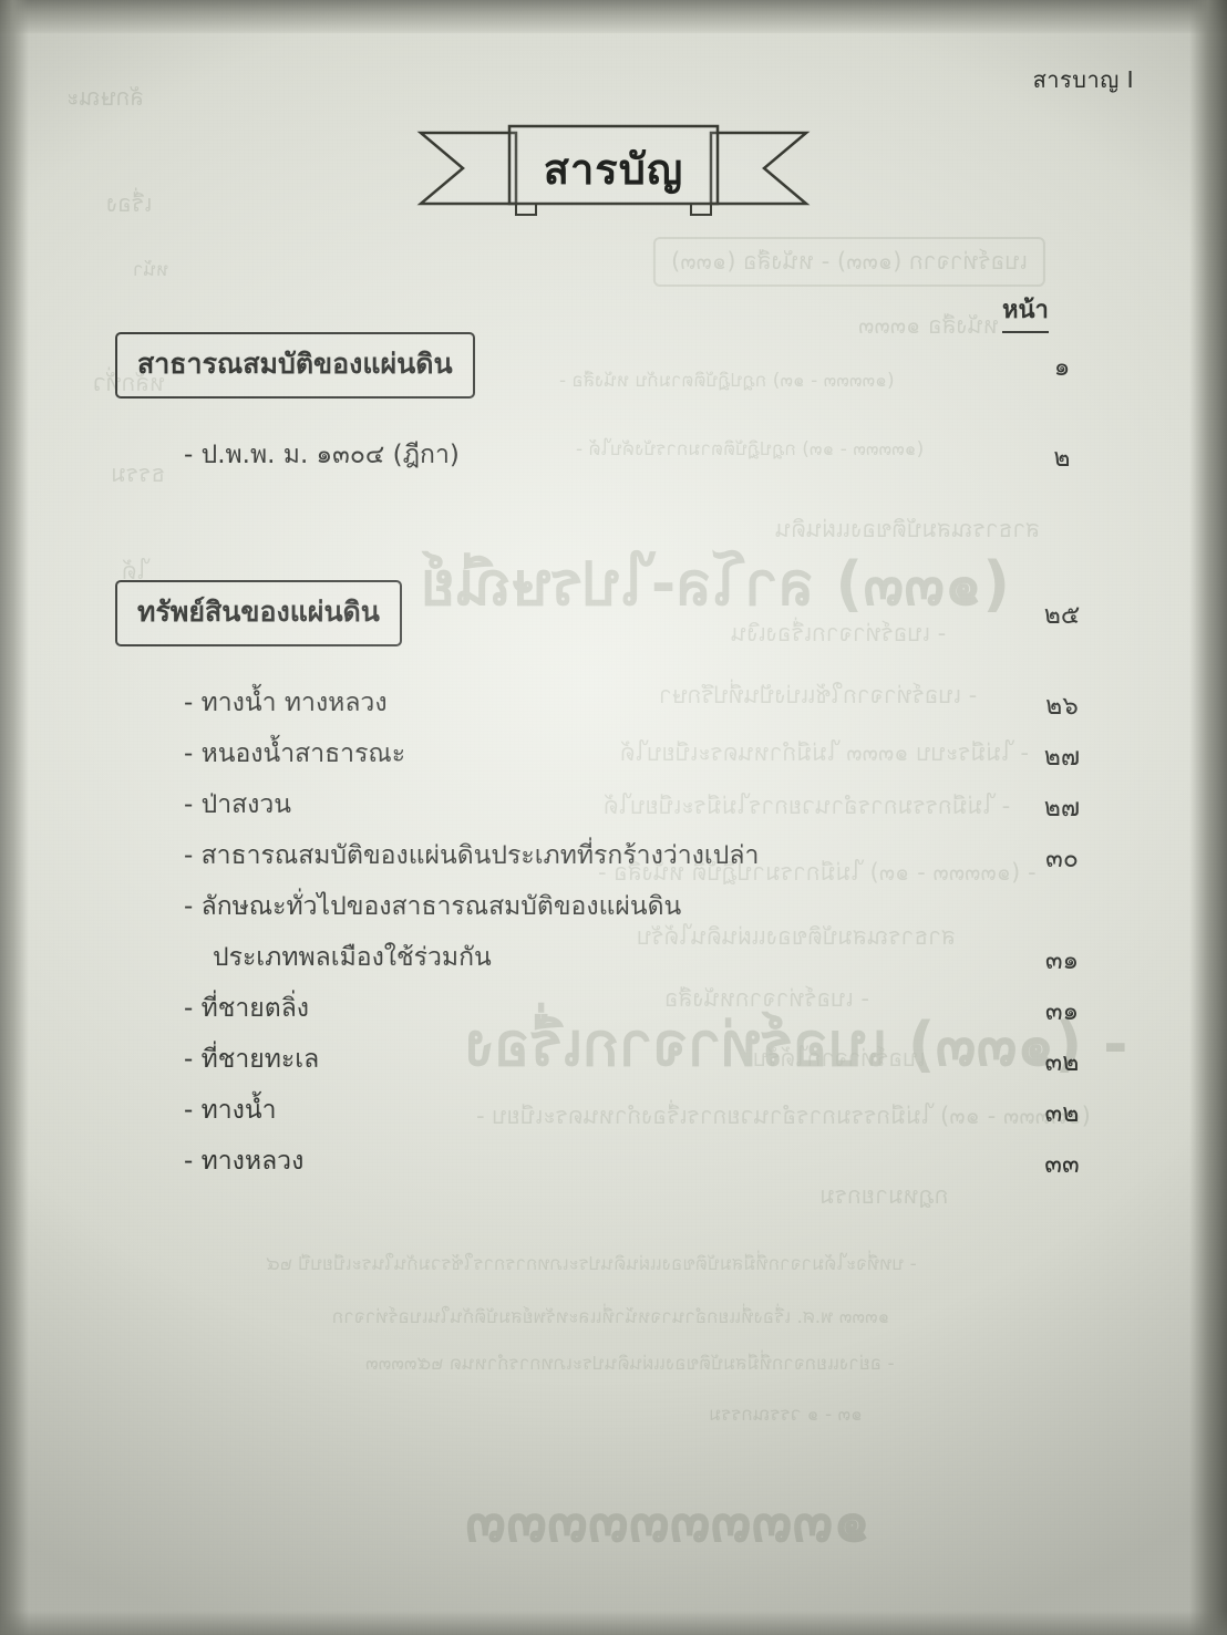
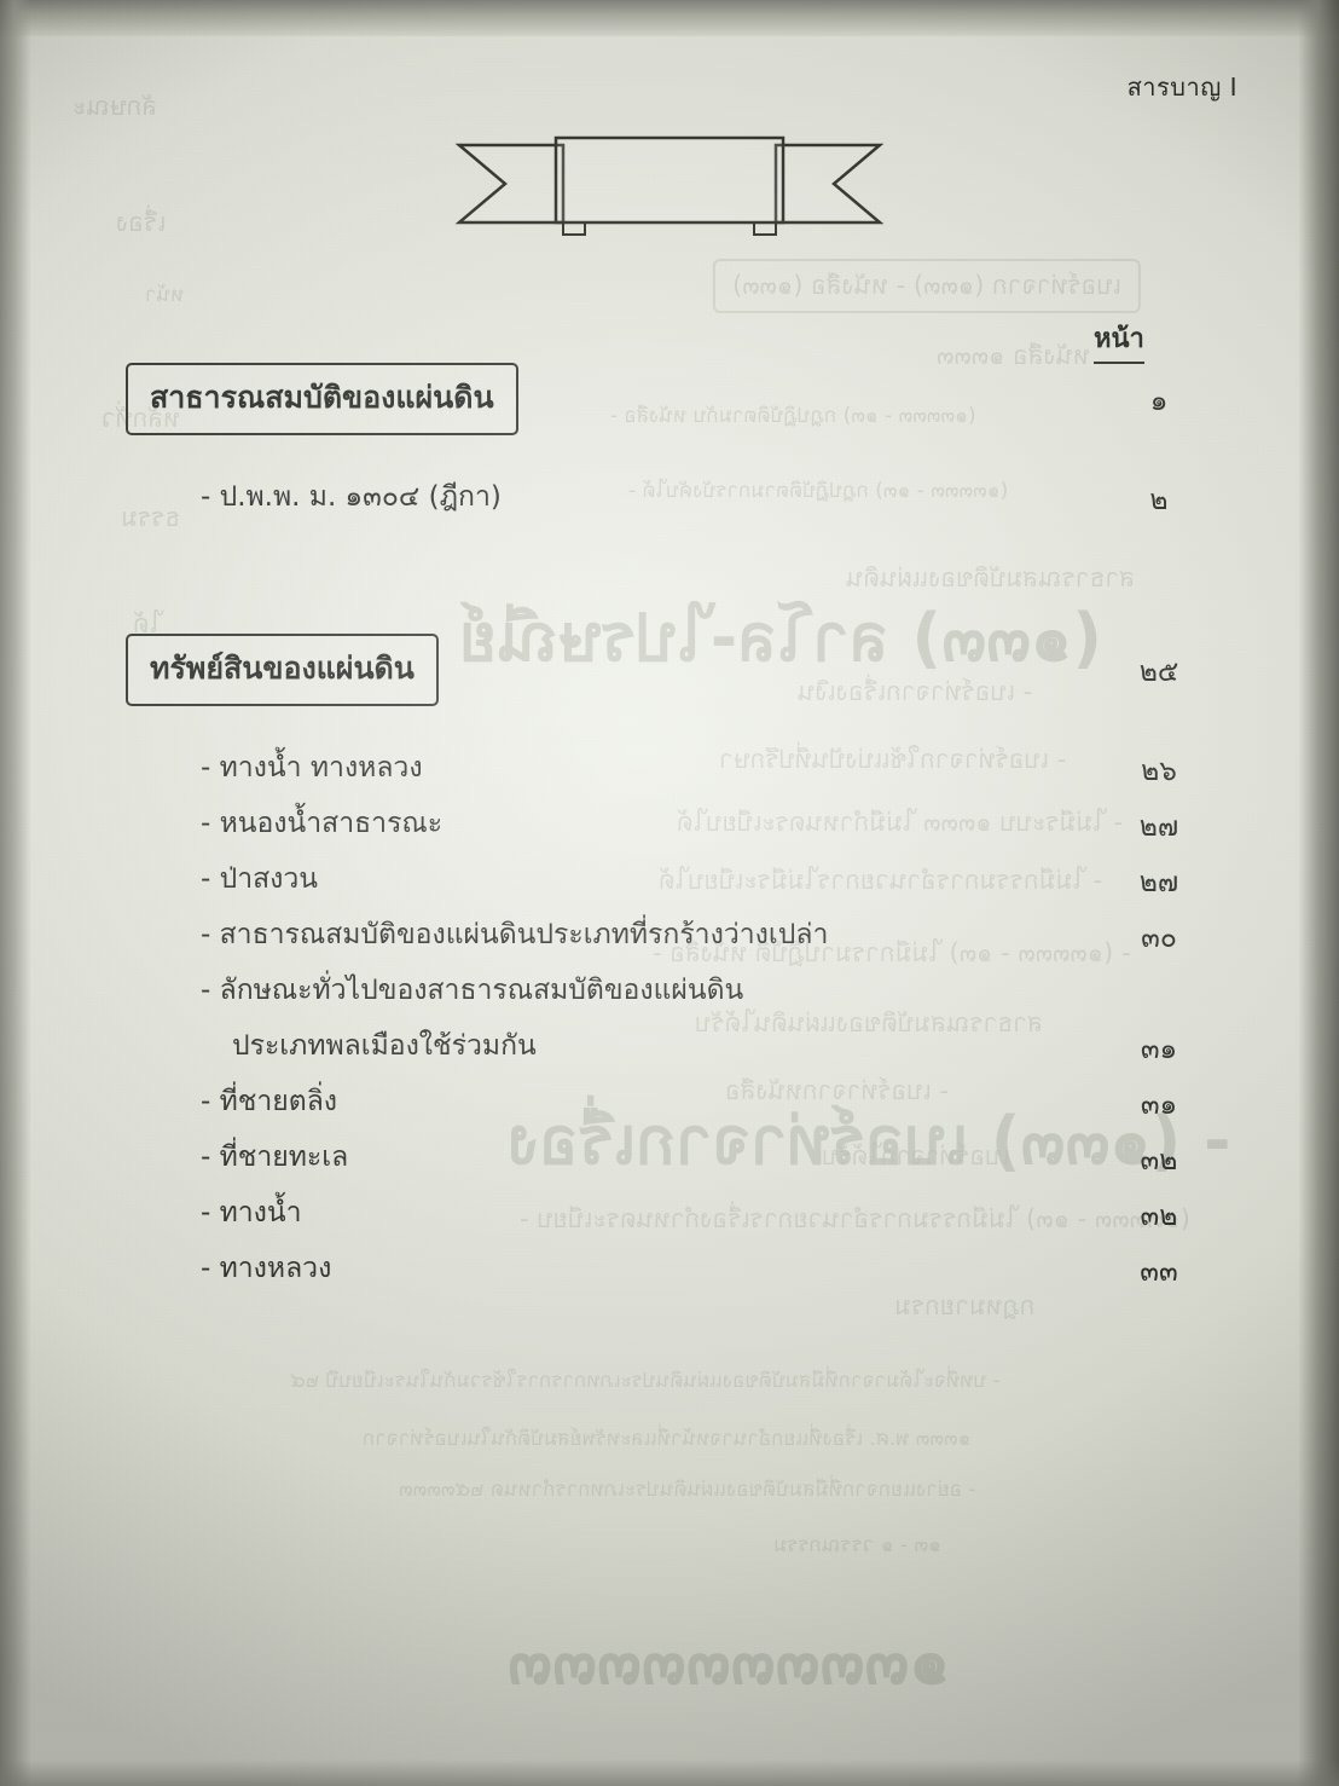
- สารบัญ
